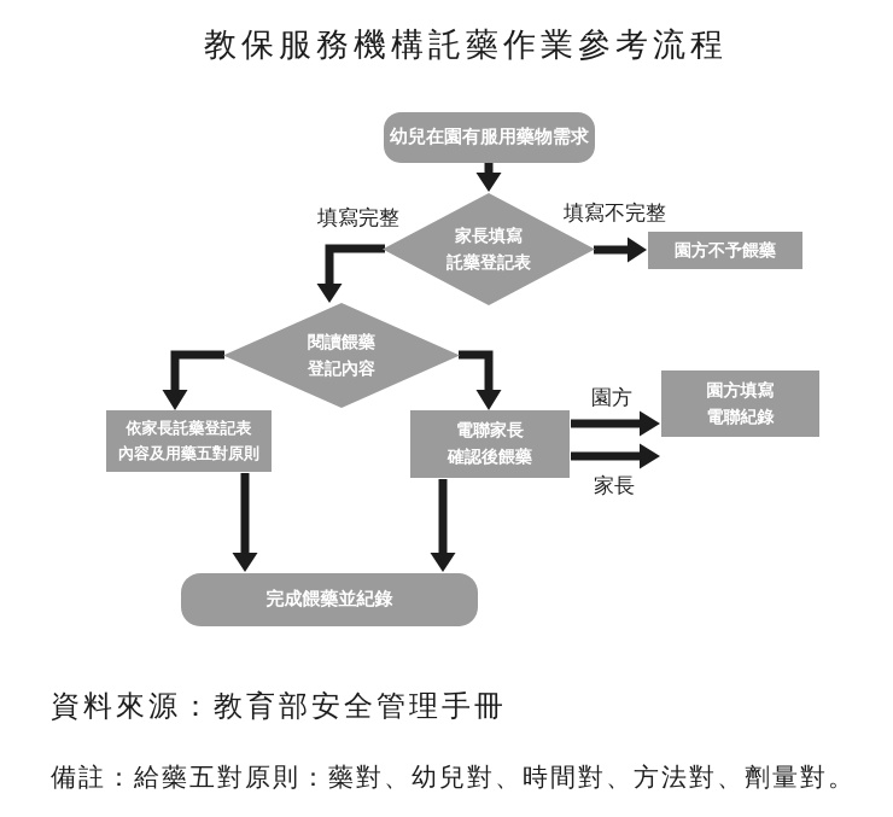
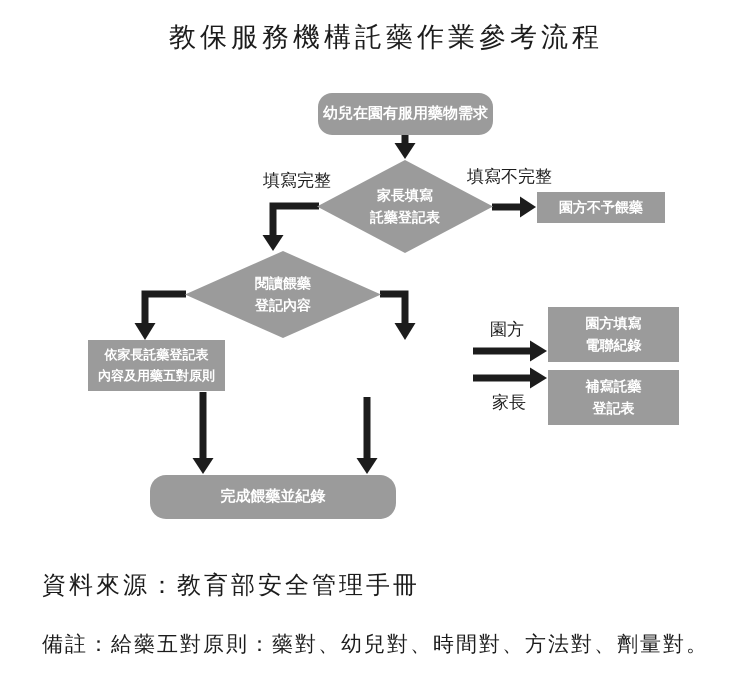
  教保服務機構託藥作業參考流程
  幼兒在園有服用藥物需求
  家長填寫
  託藥登記表
  填寫完整
  填寫不完整
  園方不予餵藥
  閱讀餵藥
  登記內容
  依家長託藥登記表
  內容及用藥五對原則
- 電聯家長
- 確認後餵藥
  園方
  家長
  園方填寫
  電聯紀錄
+ 補寫託藥
+ 登記表
  完成餵藥並紀錄
  資料來源：教育部安全管理手冊
  備註：給藥五對原則：藥對、幼兒對、時間對、方法對、劑量對。
